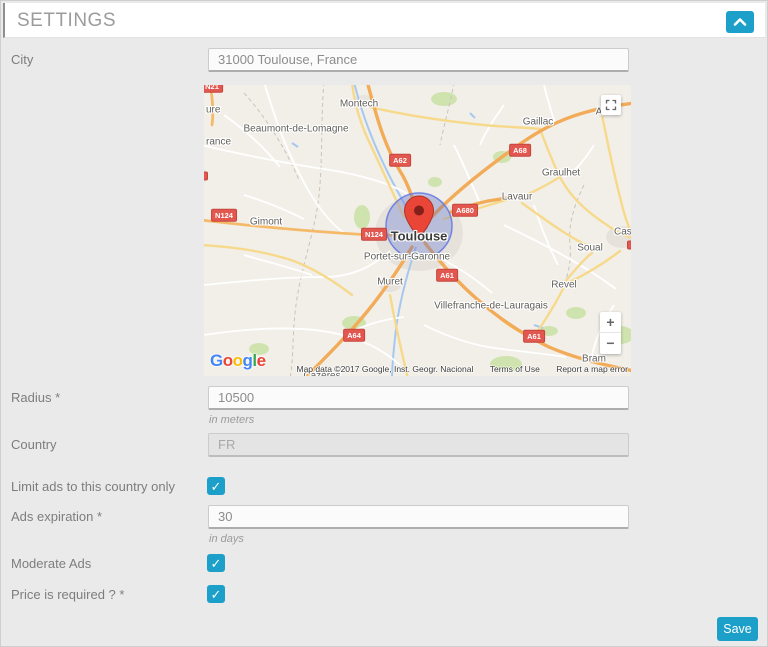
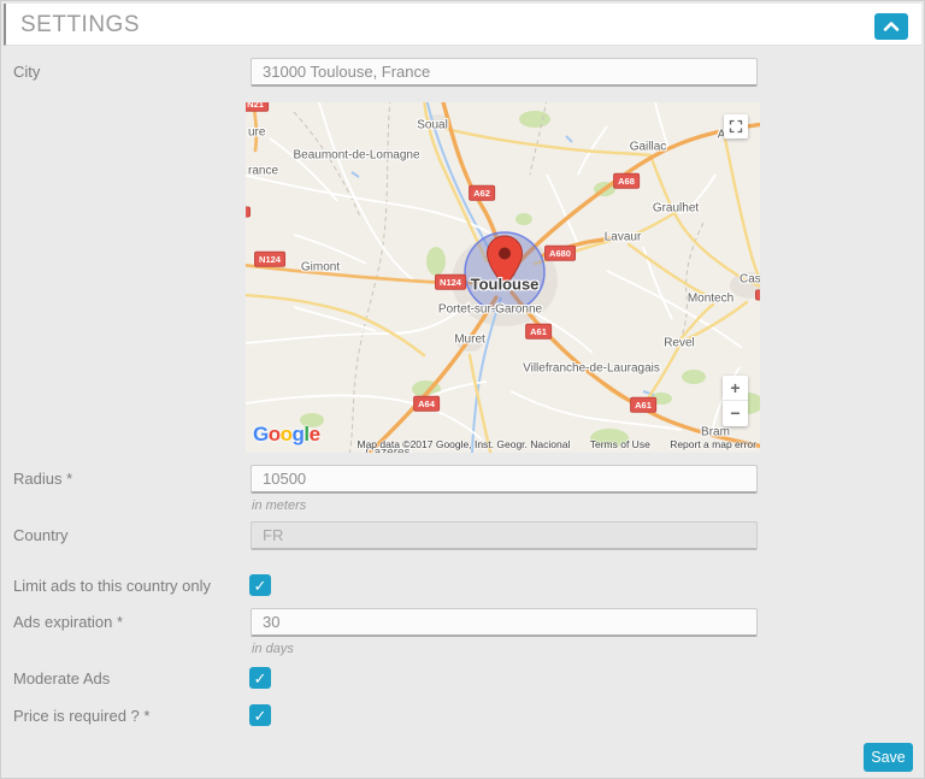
  SETTINGS
  City
  31000 Toulouse, France
  Toulouse
  ure
  rance
- Montech
+ Soual
  Beaumont-de-Lomagne
  Gaillac
  Graulhet
  Lavaur
  Gimont
  Portet-sur-Garonne
  Muret
  Villefranche-de-Lauragais
  Revel
- Soual
+ Montech
  Cas
  Bram
  N21
  A62
  A68
  A680
  N124
  N124
  A61
  A64
  A61
  +
  −
  Google
  Map data ©2017 Google, Inst. Geogr. Nacional Terms of Use Report a map error
  Radius *
  10500
  in meters
  Country
  FR
  Limit ads to this country only
  Ads expiration *
  30
  in days
  Moderate Ads
  Price is required ? *
  Save
